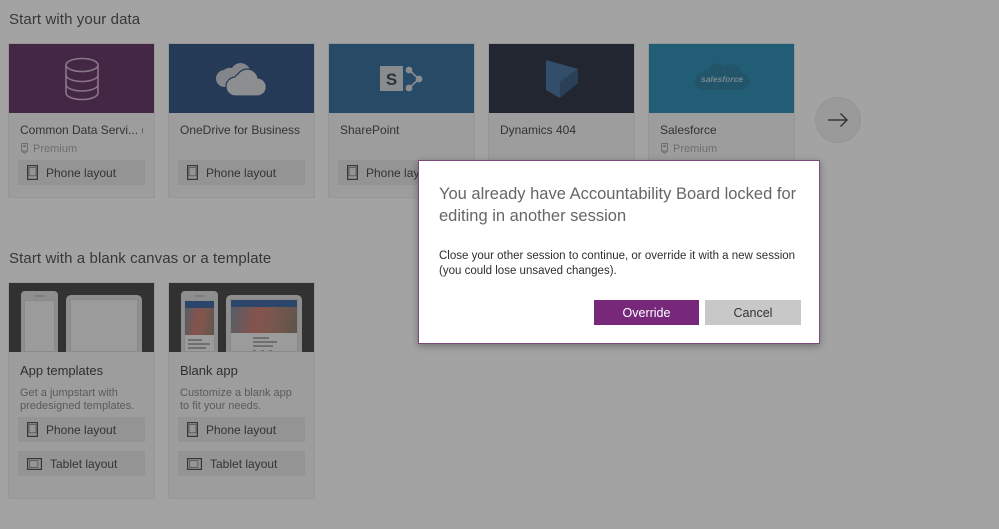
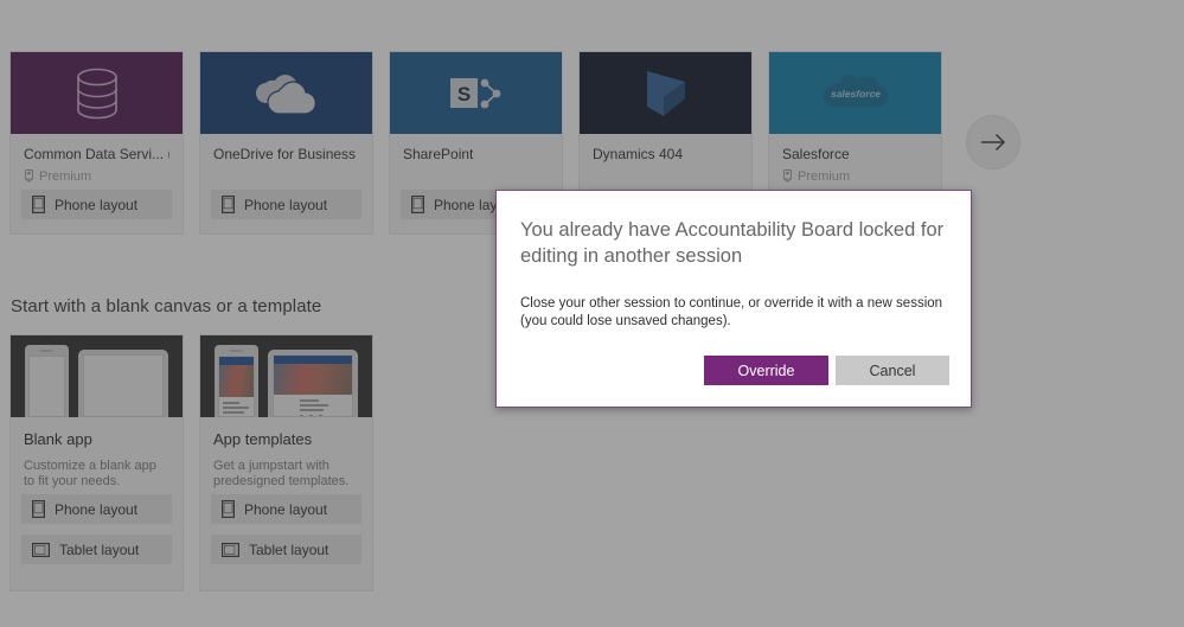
- Start with your data
  Common Data Servi...
  Premium
  Phone layout
  OneDrive for Business
  Phone layout
  S
  SharePoint
  Phone lay
  Dynamics 404
  salesforce
  Salesforce
  Premium
  Start with a blank canvas or a template
- App templates
+ Blank app
- Get a jumpstart with predesigned templates.
+ Customize a blank app to fit your needs.
  Phone layout
  Tablet layout
- Blank app
+ App templates
- Customize a blank app to fit your needs.
+ Get a jumpstart with predesigned templates.
  Phone layout
  Tablet layout
  You already have Accountability Board locked for editing in another session
  Close your other session to continue, or override it with a new session (you could lose unsaved changes).
  Override
  Cancel
